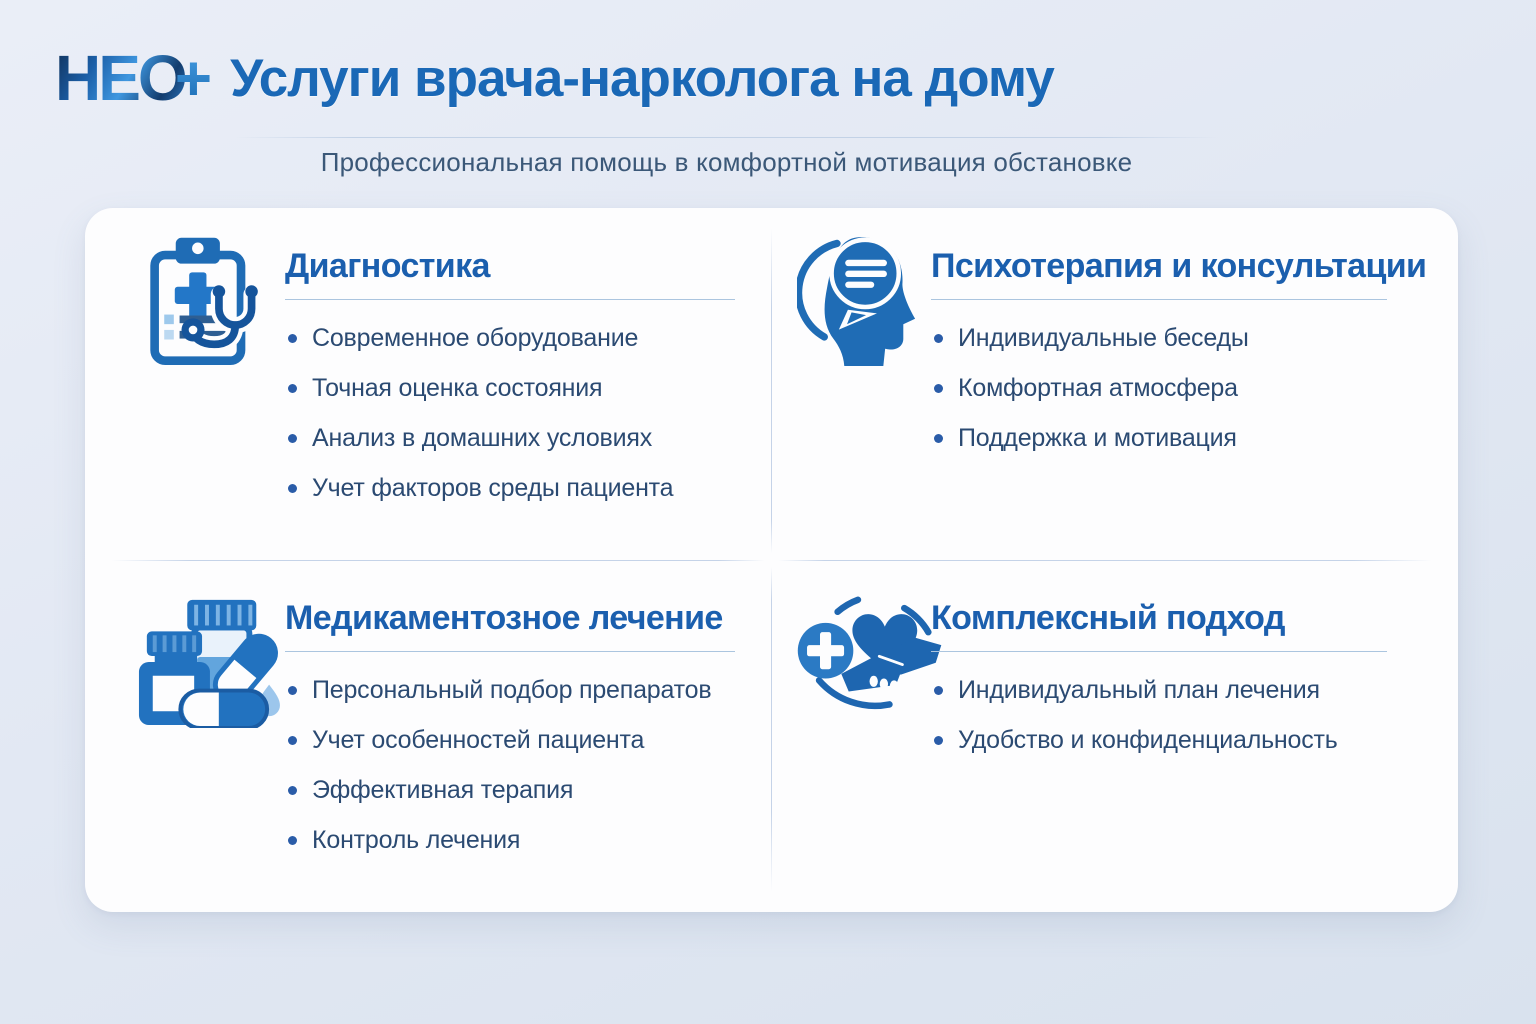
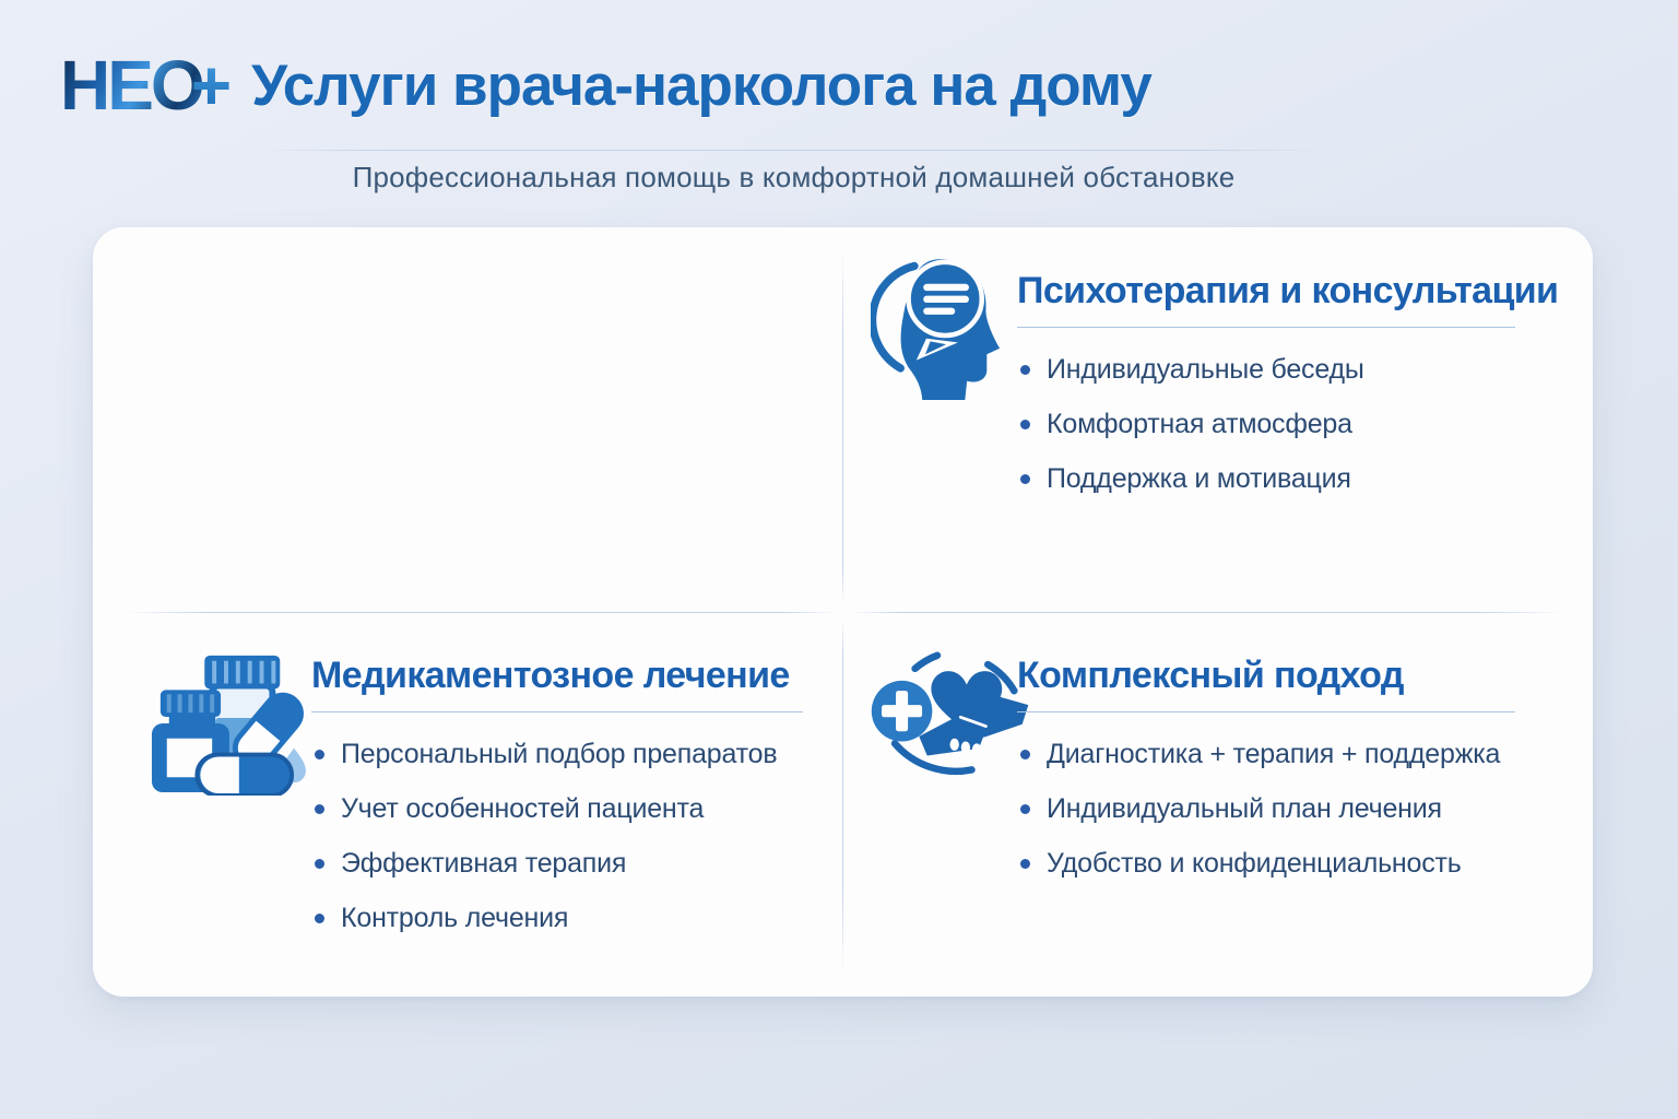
  НЕО+
  Услуги врача-нарколога на дому
- Профессиональная помощь в комфортной мотивация обстановке
+ Профессиональная помощь в комфортной домашней обстановке
- Диагностика
- Современное оборудование
- Точная оценка состояния
- Анализ в домашних условиях
- Учет факторов среды пациента
  Психотерапия и консультации
  Индивидуальные беседы
  Комфортная атмосфера
  Поддержка и мотивация
  Медикаментозное лечение
  Персональный подбор препаратов
  Учет особенностей пациента
  Эффективная терапия
  Контроль лечения
  Комплексный подход
+ Диагностика + терапия + поддержка
  Индивидуальный план лечения
  Удобство и конфиденциальность
